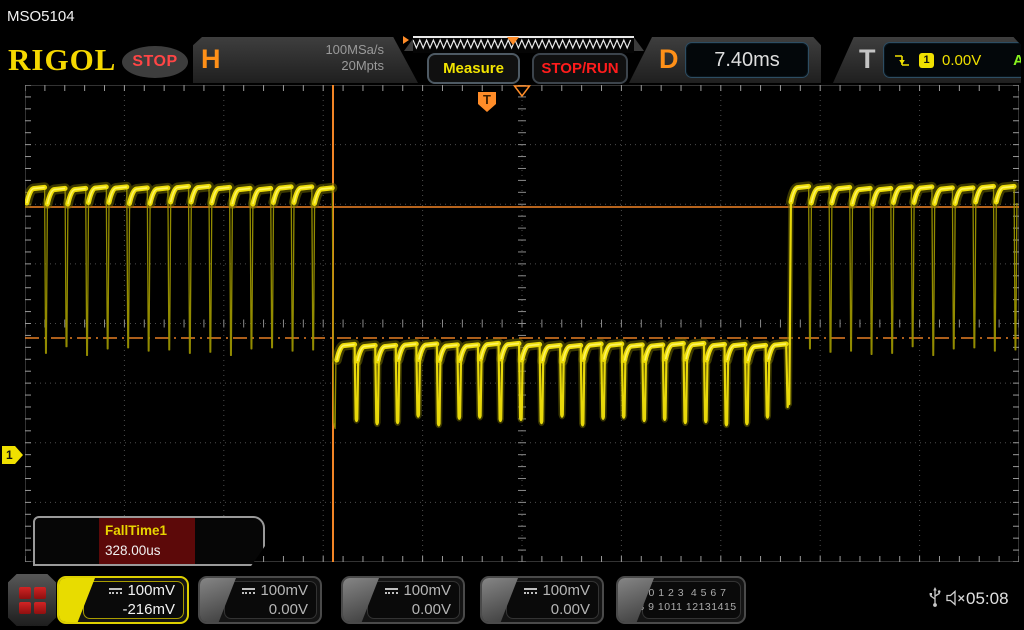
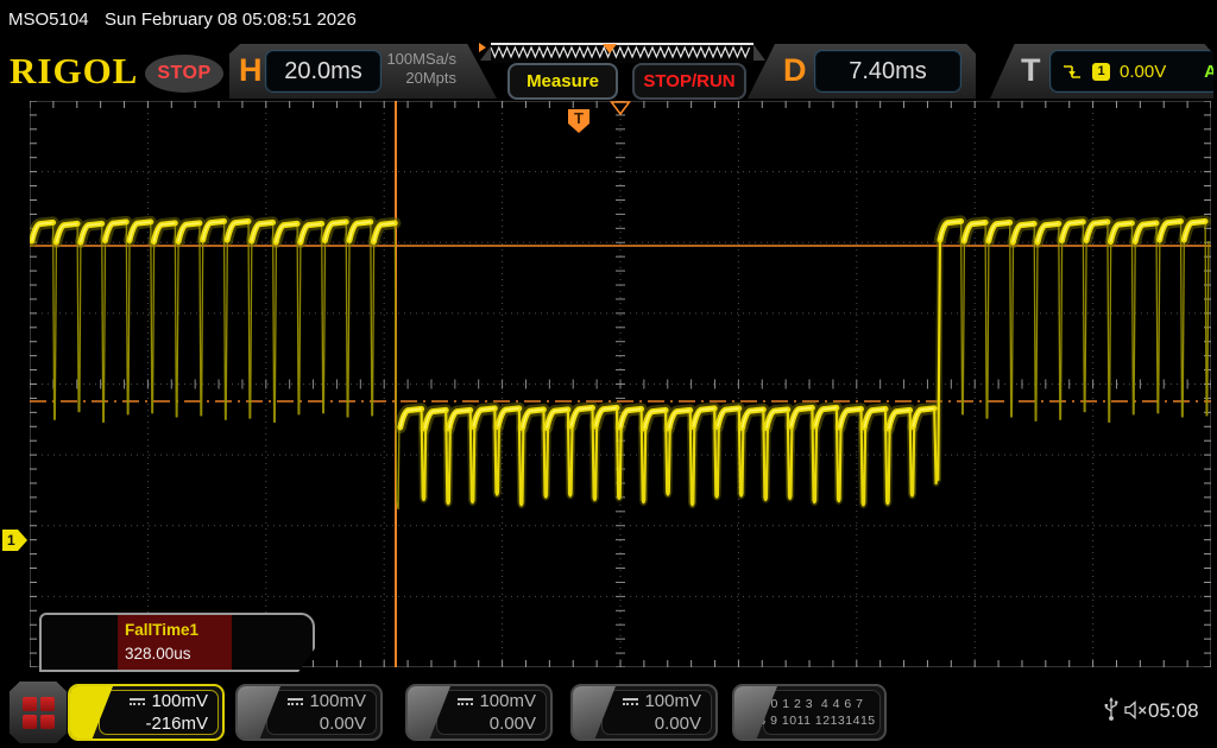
  MSO5104
+ Sun February 08 05:08:51 2026
  RIGOL
  STOP
  H
+ 20.0ms
  100MSa/s
  20Mpts
  Measure
  STOP/RUN
  D
  7.40ms
  T
  1
  0.00V
  A
  T
  1
  FallTime1
  328.00us
  100mV
  -216mV
  100mV
  0.00V
  100mV
  0.00V
  100mV
  0.00V
- 0 1 2 3 4 5 6 7
+ 0 1 2 3 4 4 6 7
  9 1011 12131415
  05:08
